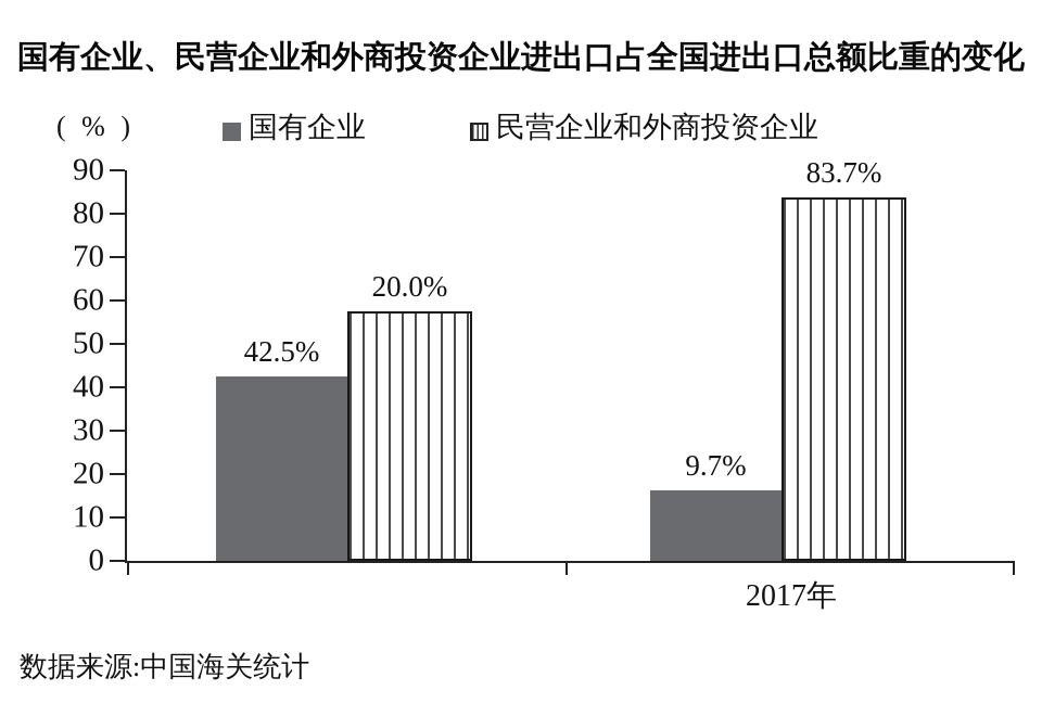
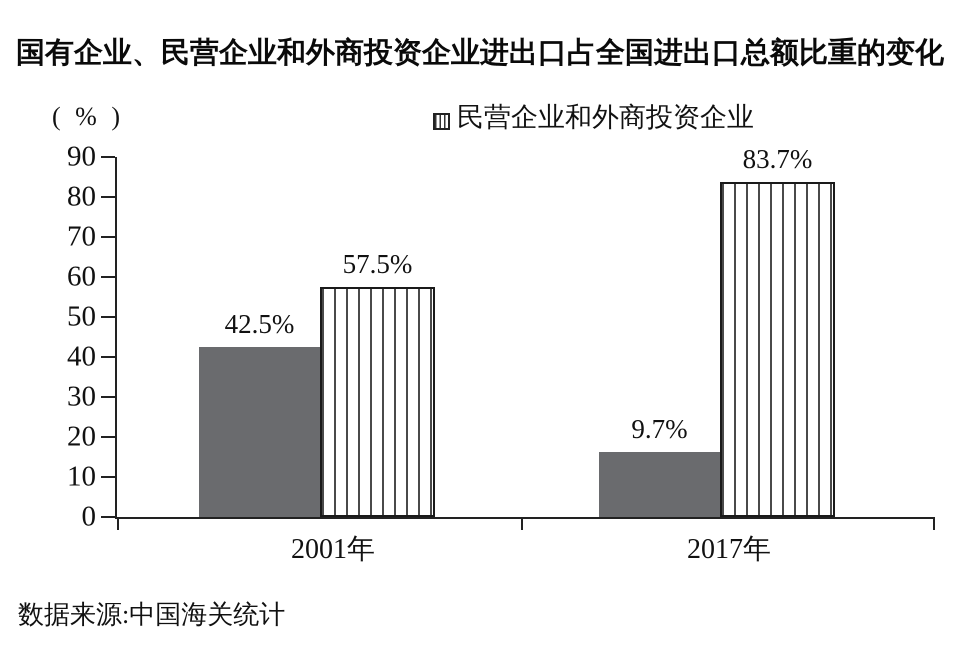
  国有企业、民营企业和外商投资企业进出口占全国进出口总额比重的变化
  ( % )
- 国有企业
  民营企业和外商投资企业
  0
  10
  20
  30
  40
  50
  60
  70
  80
  90
  42.5%
- 20.0%
+ 57.5%
+ 2001年
  9.7%
  83.7%
  2017年
  数据来源:中国海关统计
